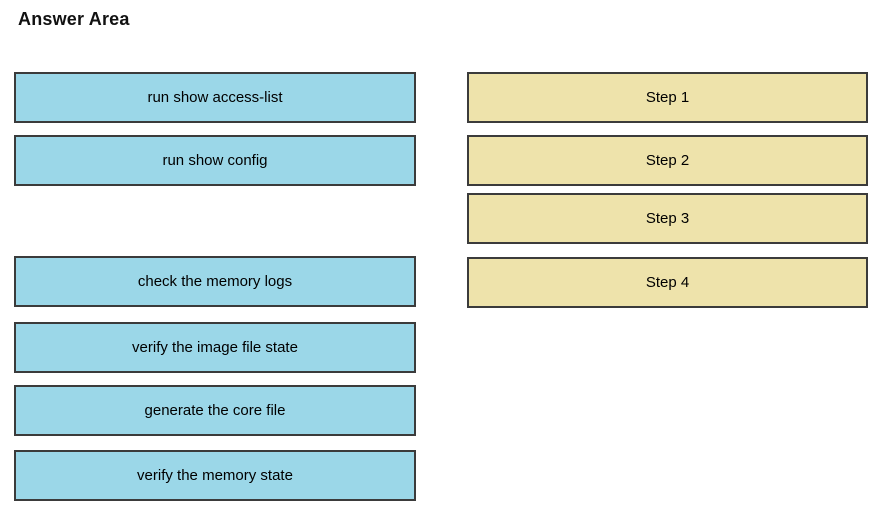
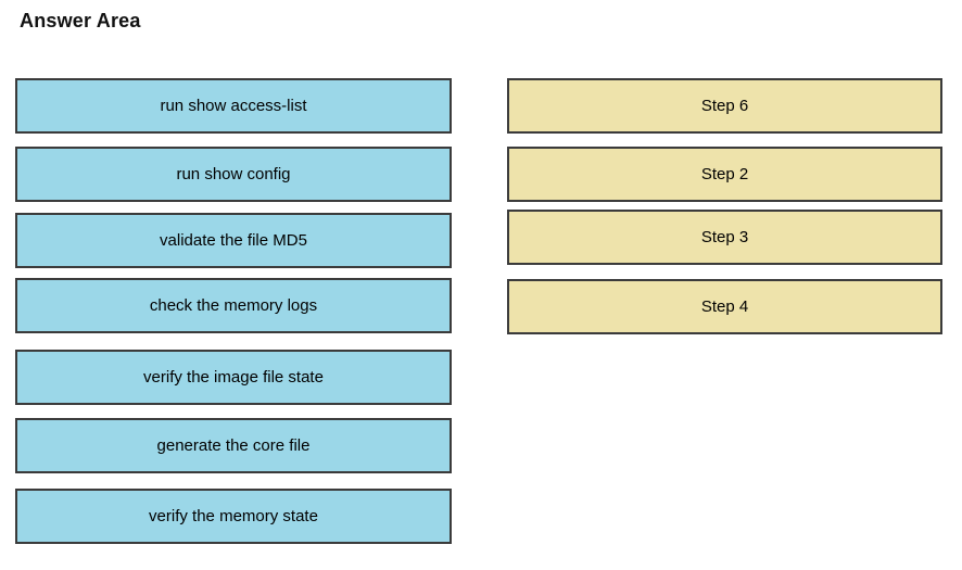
  Answer Area
  run show access-list
  run show config
+ validate the file MD5
  check the memory logs
  verify the image file state
  generate the core file
  verify the memory state
- Step 1
+ Step 6
  Step 2
  Step 3
  Step 4
